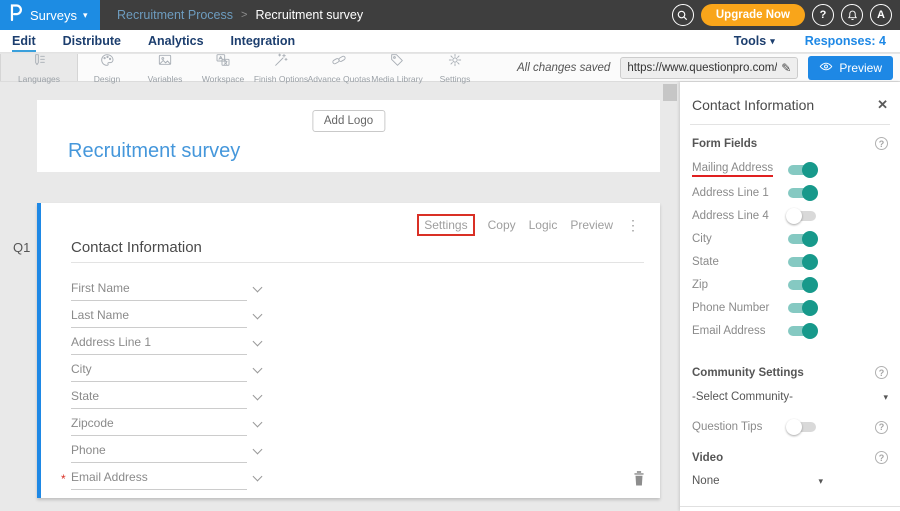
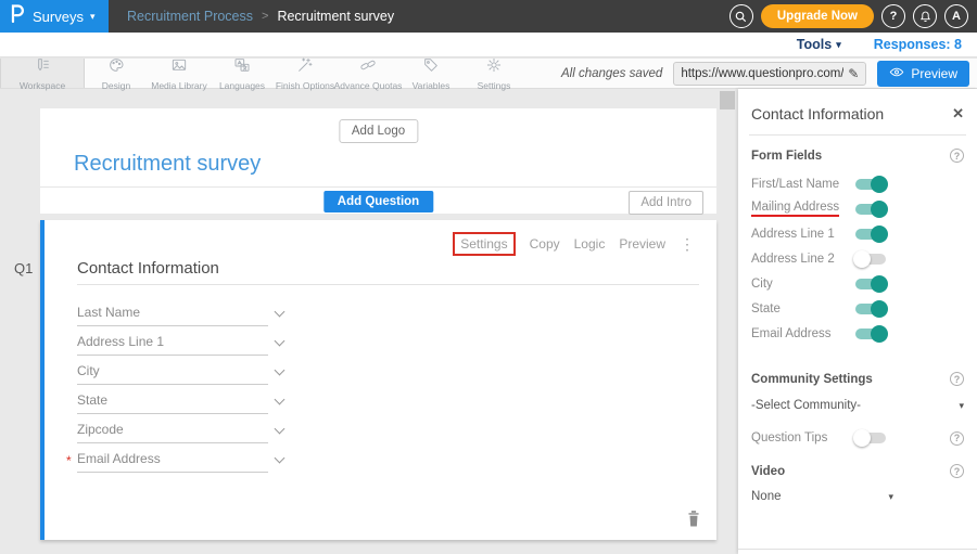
  Surveys
  ▾
  Recruitment Process
  >
  Recruitment survey
  Upgrade Now
  ?
  A
- Edit
- Distribute
- Analytics
- Integration
  Tools
  ▾
- Responses: 4
+ Responses: 8
- Languages
+ Workspace
  Design
- Variables
+ Media Library
- Workspace
+ Languages
  Finish Options
  Advance Quotas
- Media Library
+ Variables
  Settings
  All changes saved
  https://www.questionpro.com/
  ✎
  Preview
  Add Logo
  Recruitment survey
+ Add Question
+ Add Intro
  Q1
  Settings
  Copy
  Logic
  Preview
  ⋮
  Contact Information
- First Name
  Last Name
  Address Line 1
  City
  State
  Zipcode
- Phone
  *
  Email Address
  Contact Information
  ✕
  Form Fields
  ?
+ First/Last Name
  Mailing Address
  Address Line 1
- Address Line 4
+ Address Line 2
  City
  State
- Zip
- Phone Number
  Email Address
  Community Settings
  ?
  -Select Community-
  ▾
  Question Tips
  ?
  Video
  ?
  None
  ▾
